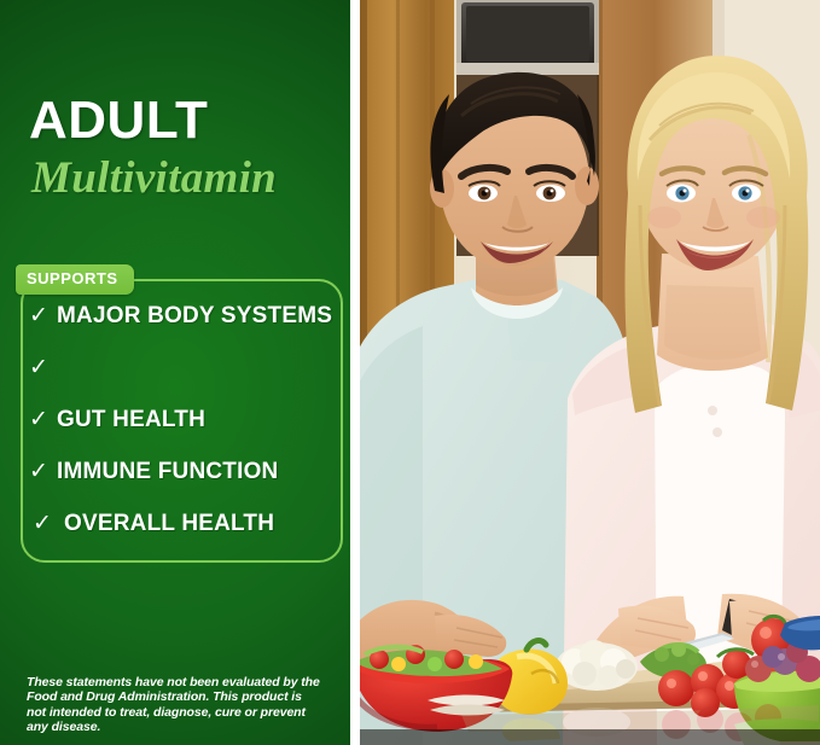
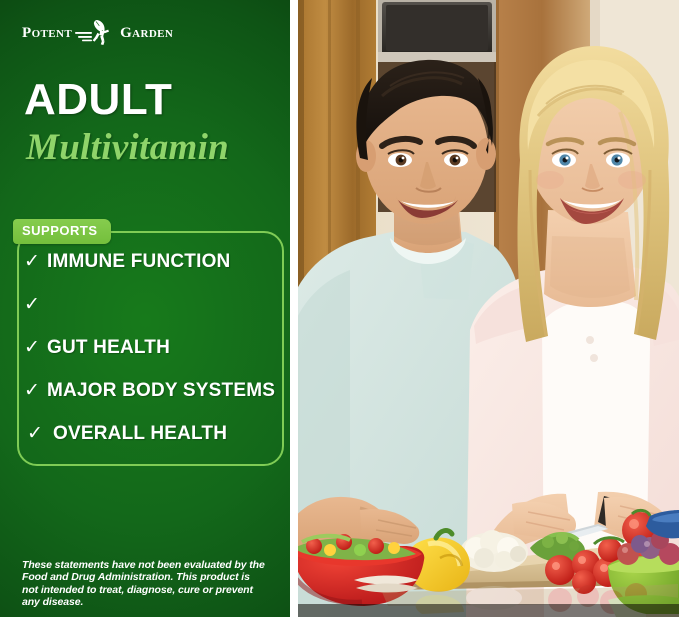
+ Potent
+ Garden
  ADULT
  Multivitamin
  SUPPORTS
  ✓
- MAJOR BODY SYSTEMS
+ IMMUNE FUNCTION
  ✓
  ✓
  GUT HEALTH
  ✓
- IMMUNE FUNCTION
+ MAJOR BODY SYSTEMS
  ✓
  OVERALL HEALTH
  These statements have not been evaluated by the Food and Drug Administration. This product is not intended to treat, diagnose, cure or prevent any disease.
